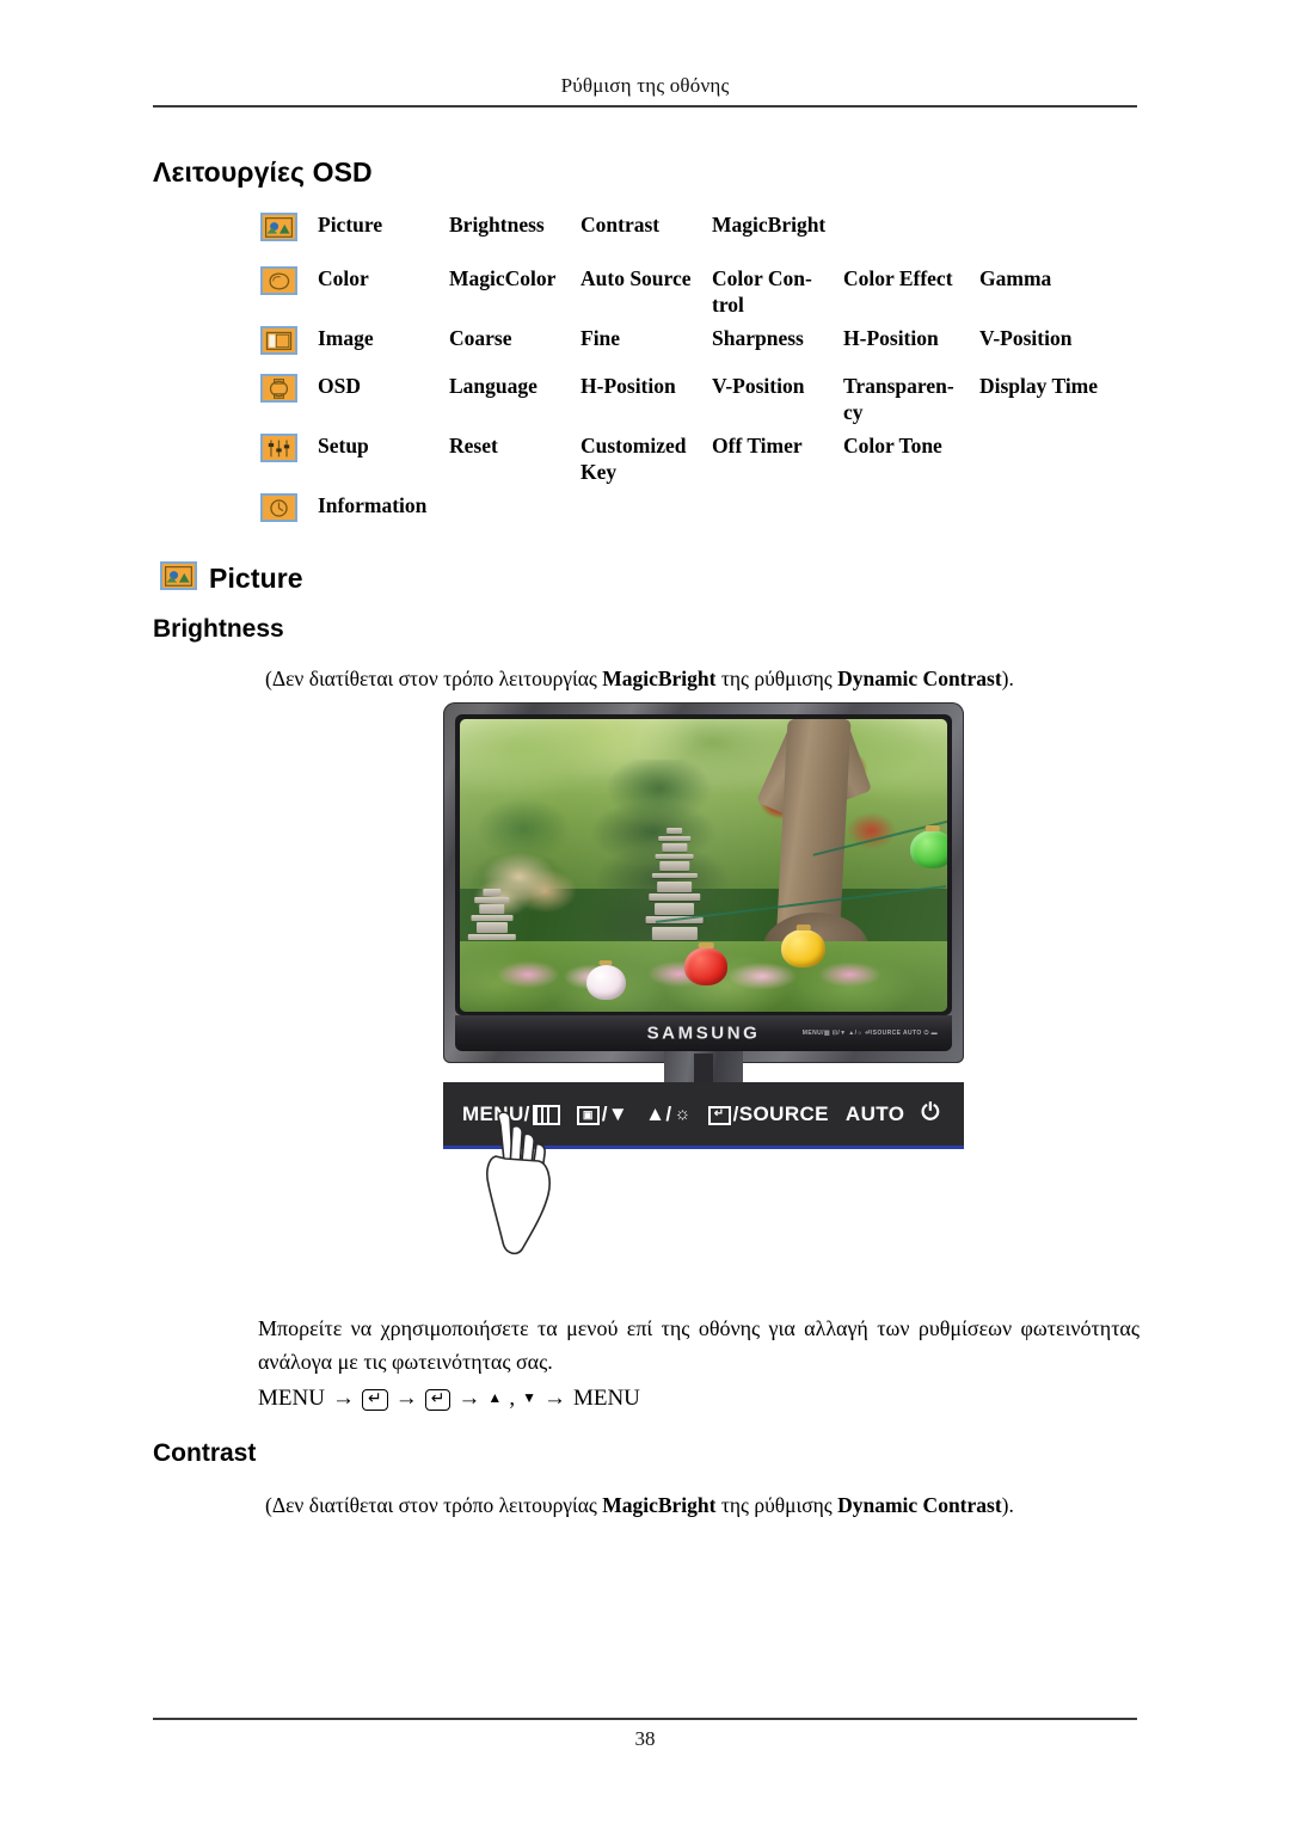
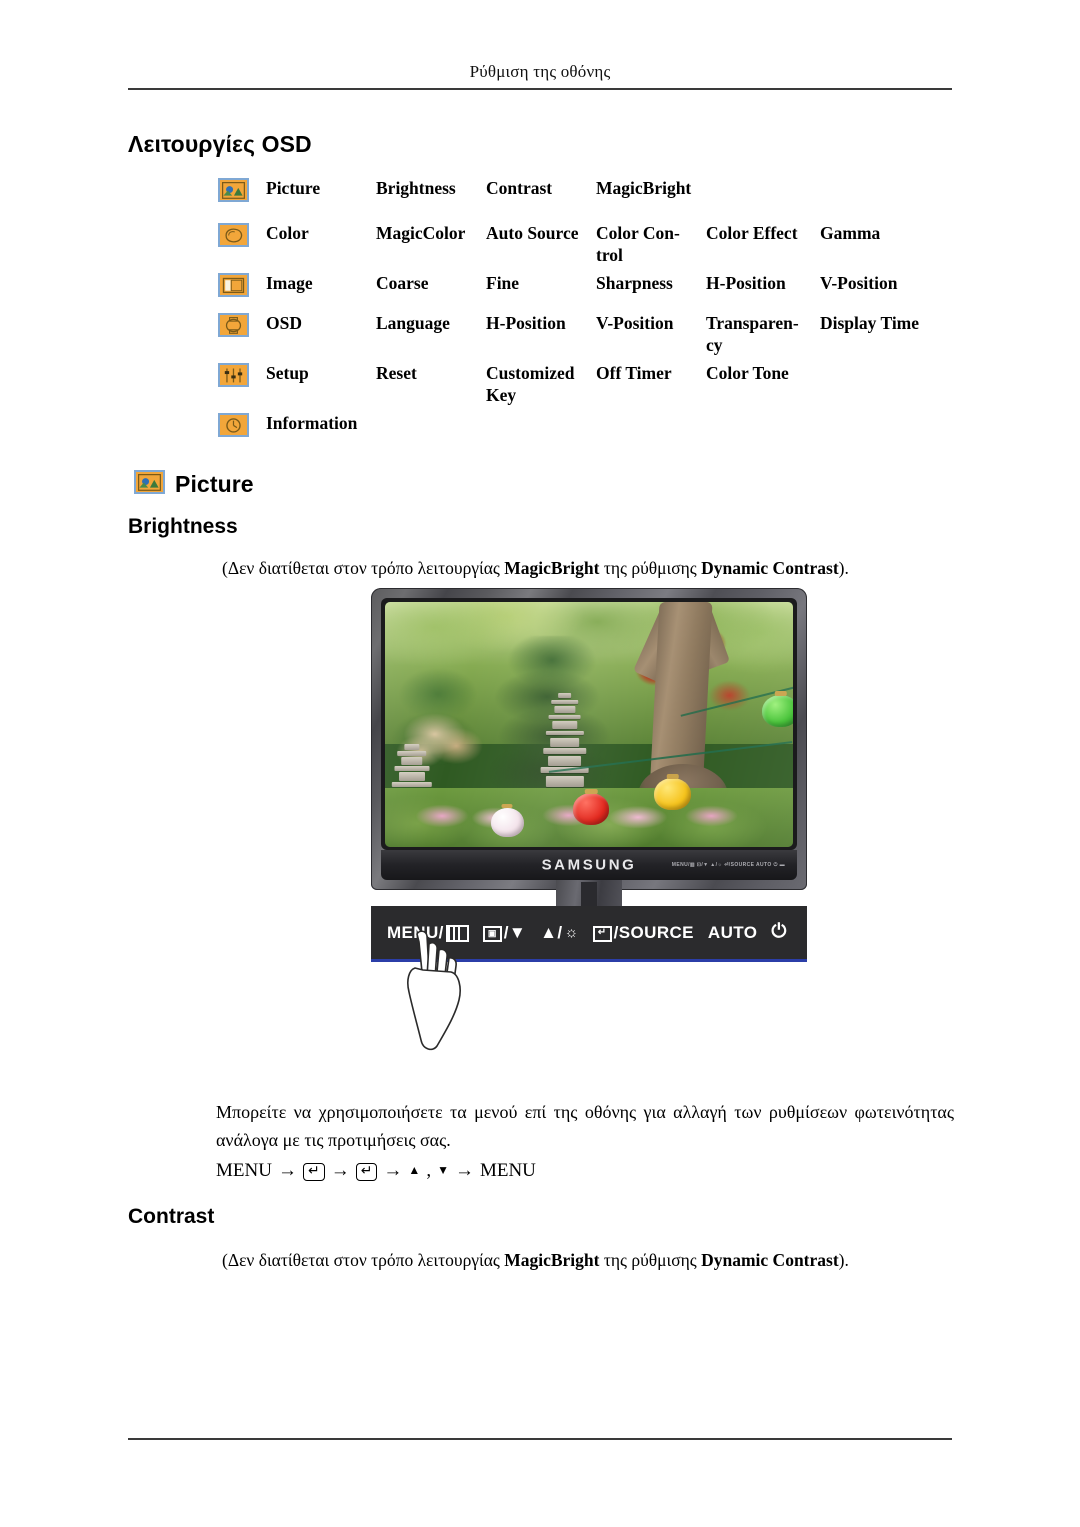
  Ρύθμιση της οθόνης
  Λειτουργίες OSD
  Picture
  Brightness
  Contrast
  MagicBright
  Color
  MagicColor
  Auto Source
  Color Con-
  trol
  Color Effect
  Gamma
  Image
  Coarse
  Fine
  Sharpness
  H-Position
  V-Position
  OSD
  Language
  H-Position
  V-Position
  Transparen-
  cy
  Display Time
  Setup
  Reset
  Customized
  Key
  Off Timer
  Color Tone
  Information
  Picture
  Brightness
  (Δεν διατίθεται στον τρόπο λειτουργίας MagicBright της ρύθμισης Dynamic Contrast).
  SAMSUNG
  MEU/
  ▣
  /▼
  ▲/
  ☼
  ↵
  /SOURCE
  AUTO
  ⏻
- Μπορείτε να χρησιμοποιήσετε τα μενού επί της οθόνης για αλλαγή των ρυθμίσεων φωτεινότητας ανάλογα με τις φωτεινότητας σας.
+ Μπορείτε να χρησιμοποιήσετε τα μενού επί της οθόνης για αλλαγή των ρυθμίσεων φωτεινότητας ανάλογα με τις προτιμήσεις σας.
  MENU
  →
  ↵
  →
  ↵
  →
  ▲
  ,
  ▼
  →
  MENU
  Contrast
  (Δεν διατίθεται στον τρόπο λειτουργίας MagicBright της ρύθμισης Dynamic Contrast).
- 38
